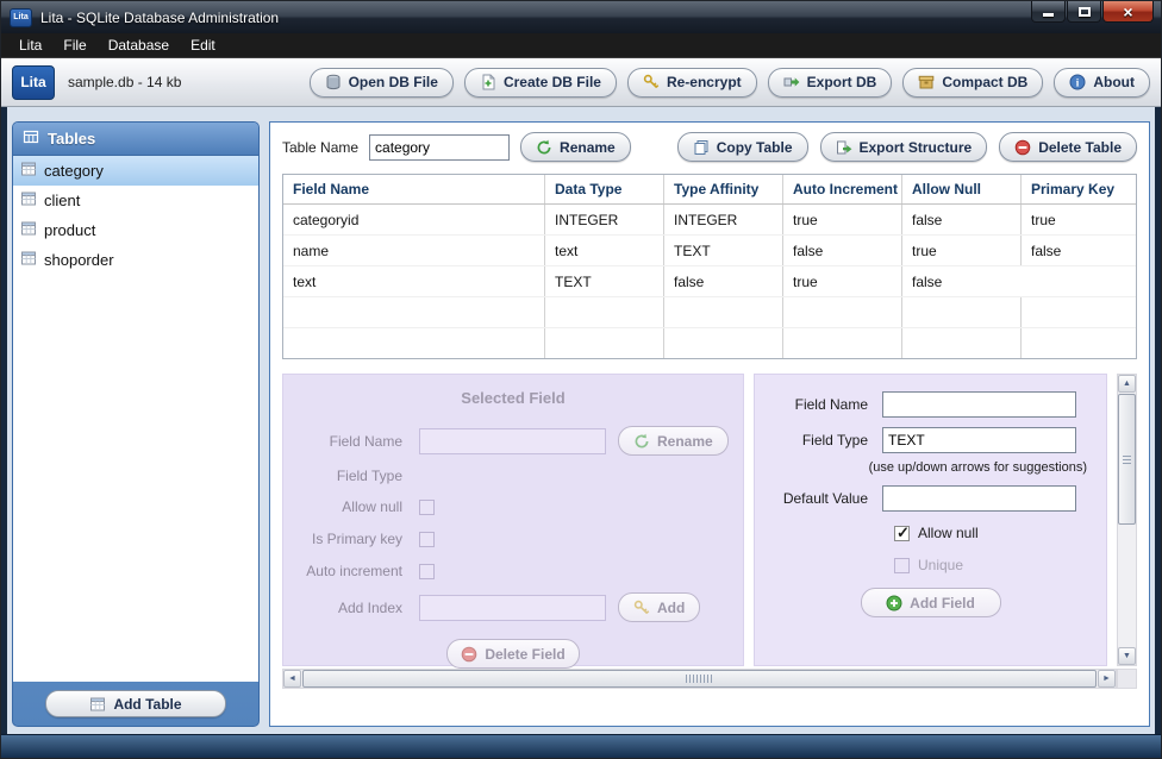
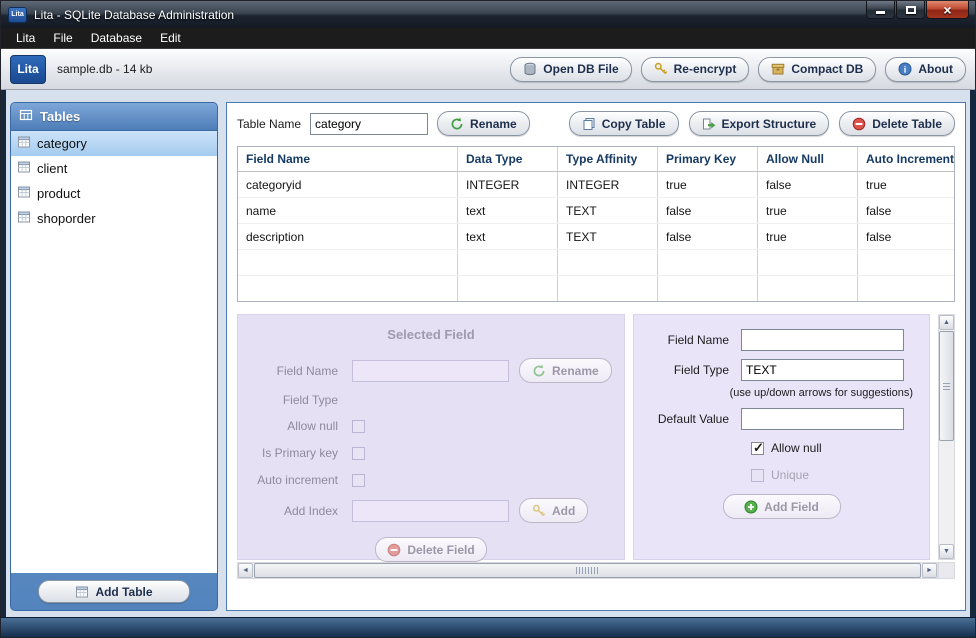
  Lita - SQLite Database Administration
  ×
  Lita
  File
  Database
  Edit
  Lita
  sample.db - 14 kb
  Open DB File
- Create DB File
  Re-encrypt
- Export DB
  Compact DB
  i
  About
  Tables
  category
  client
  product
  shoporder
  Add Table
  Table Name
  category
  Rename
  Copy Table
  Export Structure
  Delete Table
  Field Name
  Data Type
  Type Affinity
- Auto Increment
+ Primary Key
  Allow Null
- Primary Key
+ Auto Increment
  categoryid
  INTEGER
  INTEGER
  true
  false
  true
  name
  text
  TEXT
  false
  true
  false
+ description
  text
  TEXT
  false
  true
  false
  Selected Field
  Field Name
  Rename
  Field Type
  Allow null
  Is Primary key
  Auto increment
  Add Index
  Add
  Delete Field
  Field Name
  Field Type
  TEXT
  (use up/down arrows for suggestions)
  Default Value
  Allow null
  Unique
  Add Field
